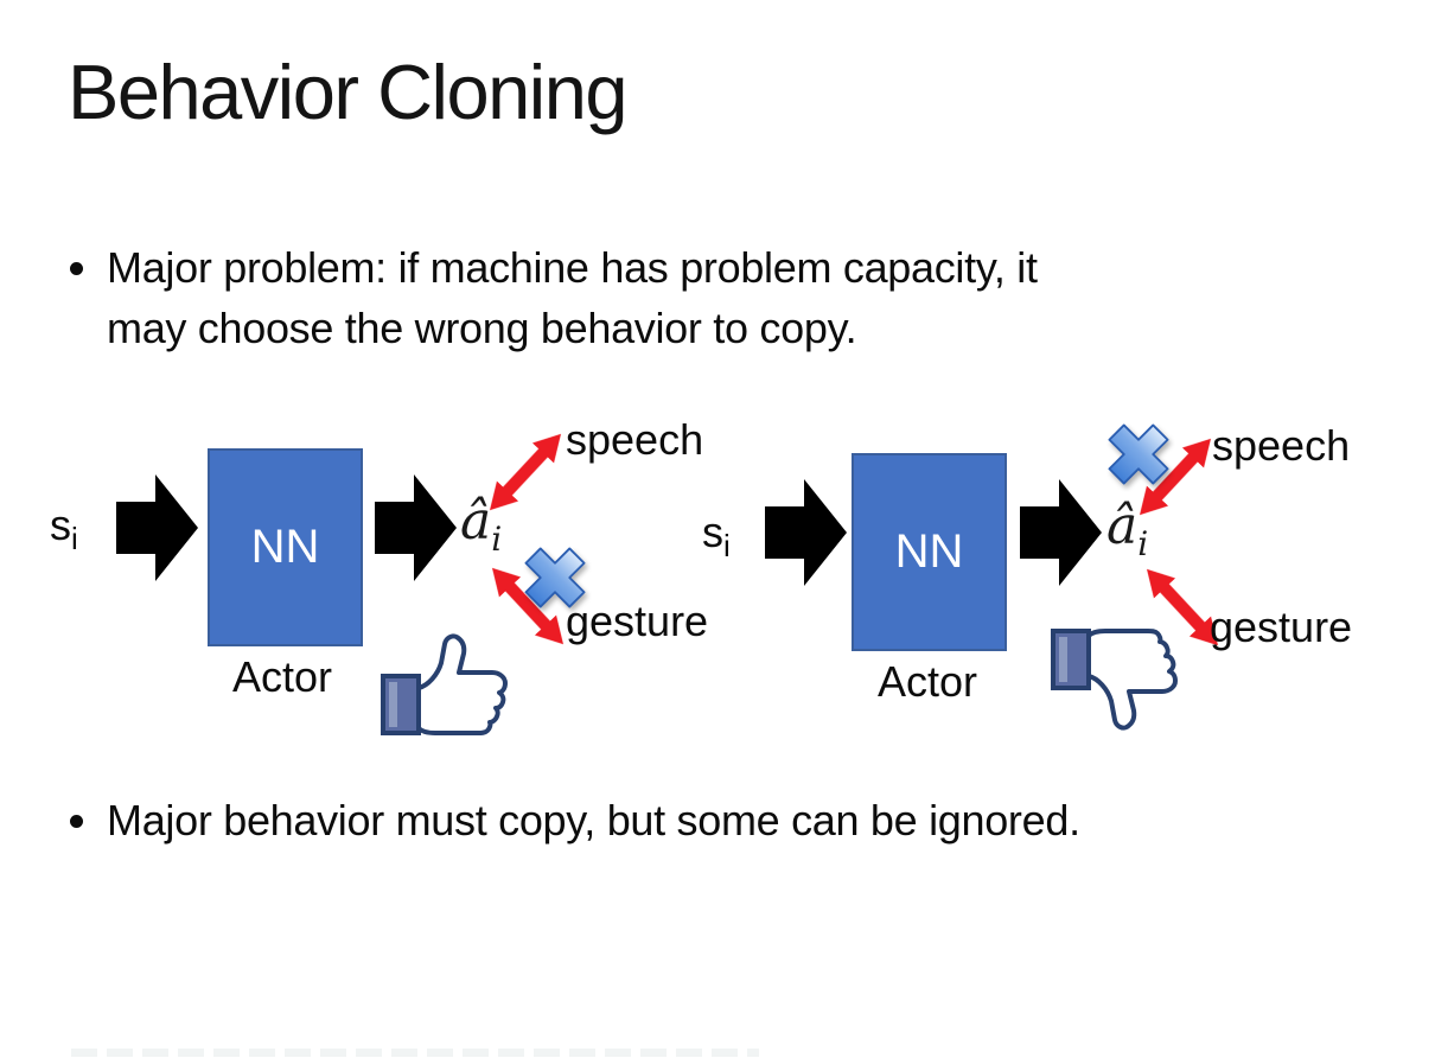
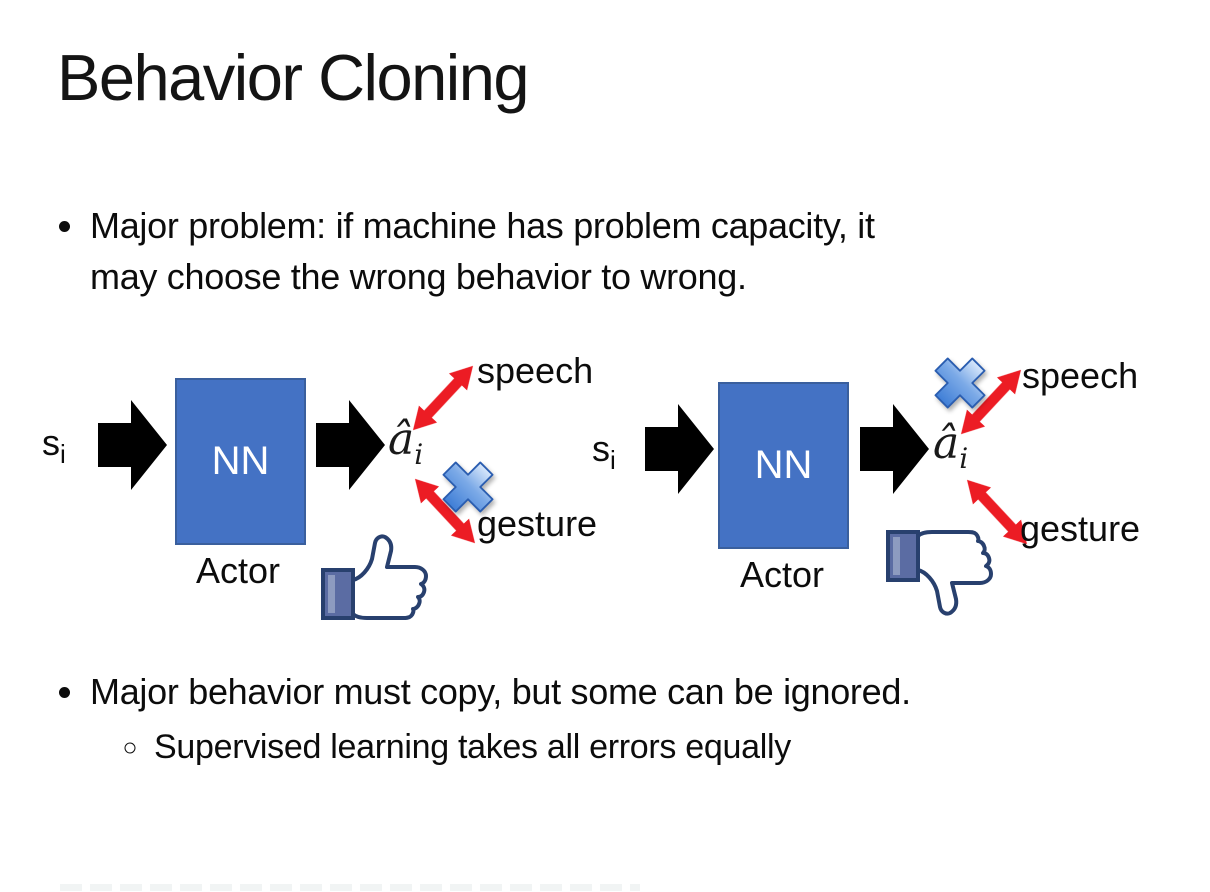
  Behavior Cloning
  Major problem: if machine has problem capacity, it
- may choose the wrong behavior to copy.
+ may choose the wrong behavior to wrong.
  si
  NN
  âi
  speech
  gesture
  Actor
  si
  NN
  âi
  speech
  gesture
  Actor
  Major behavior must copy, but some can be ignored.
+ Supervised learning takes all errors equally
